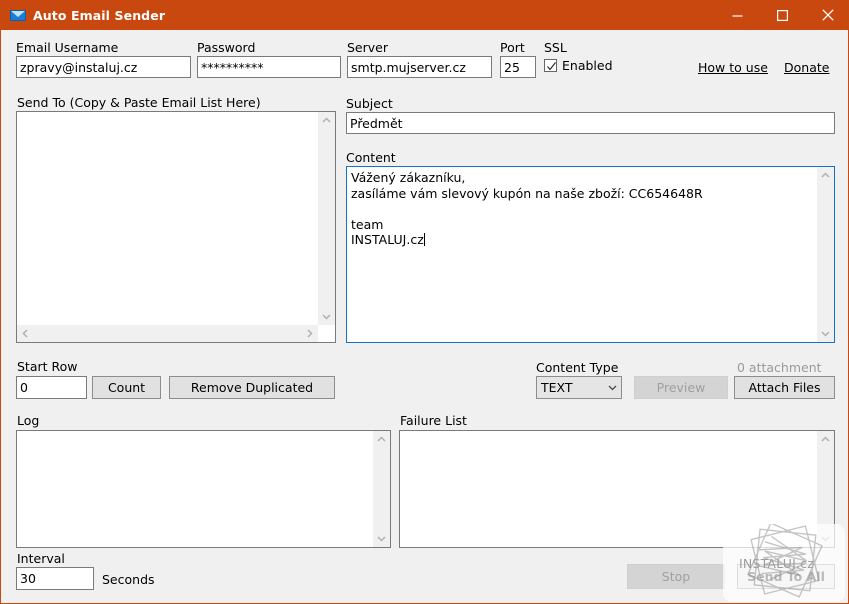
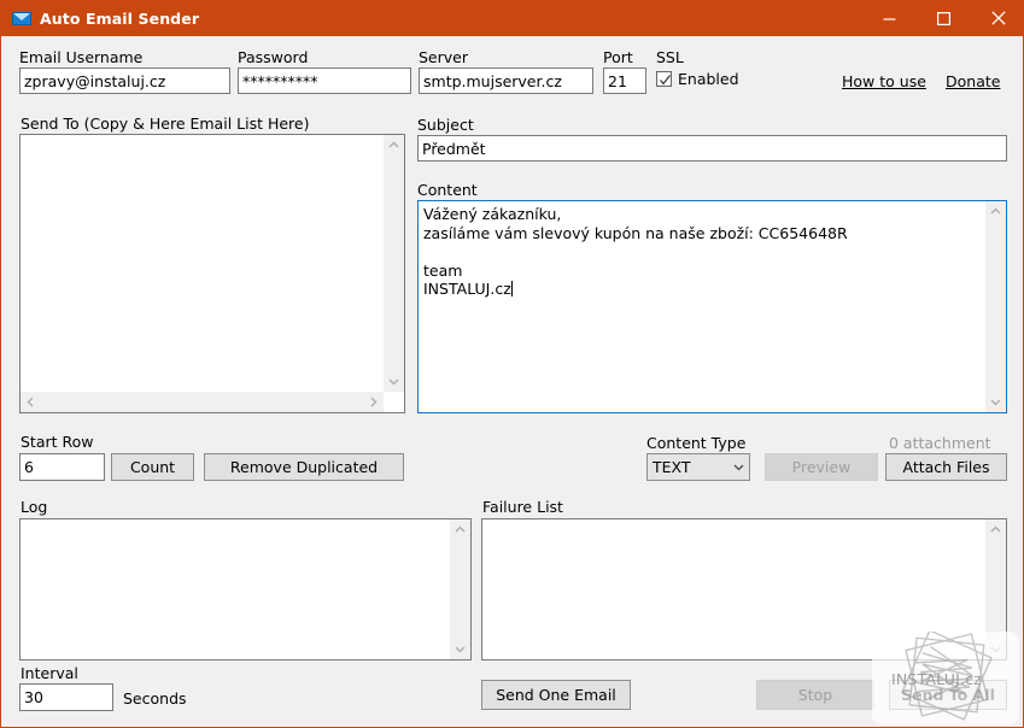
  Auto Email Sender
  Email Username
  zpravy@instaluj.cz
  Password
  **********
  Server
  smtp.mujserver.cz
  Port
- 25
+ 21
  SSL
  Enabled
  How to use
  Donate
- Send To (Copy & Paste Email List Here)
+ Send To (Copy & Here Email List Here)
  Subject
  Předmět
  Content
  Vážený zákazníku,
  zasíláme vám slevový kupón na naše zboží: CC654648R
  team
  INSTALUJ.cz
  Start Row
- 0
+ 6
  Count
  Remove Duplicated
  Content Type
  0 attachment
  TEXT
  Preview
  Attach Files
  Log
  Failure List
  Interval
  30
  Seconds
+ Send One Email
  Stop
  Send To All
  INSTALUJ.cz
